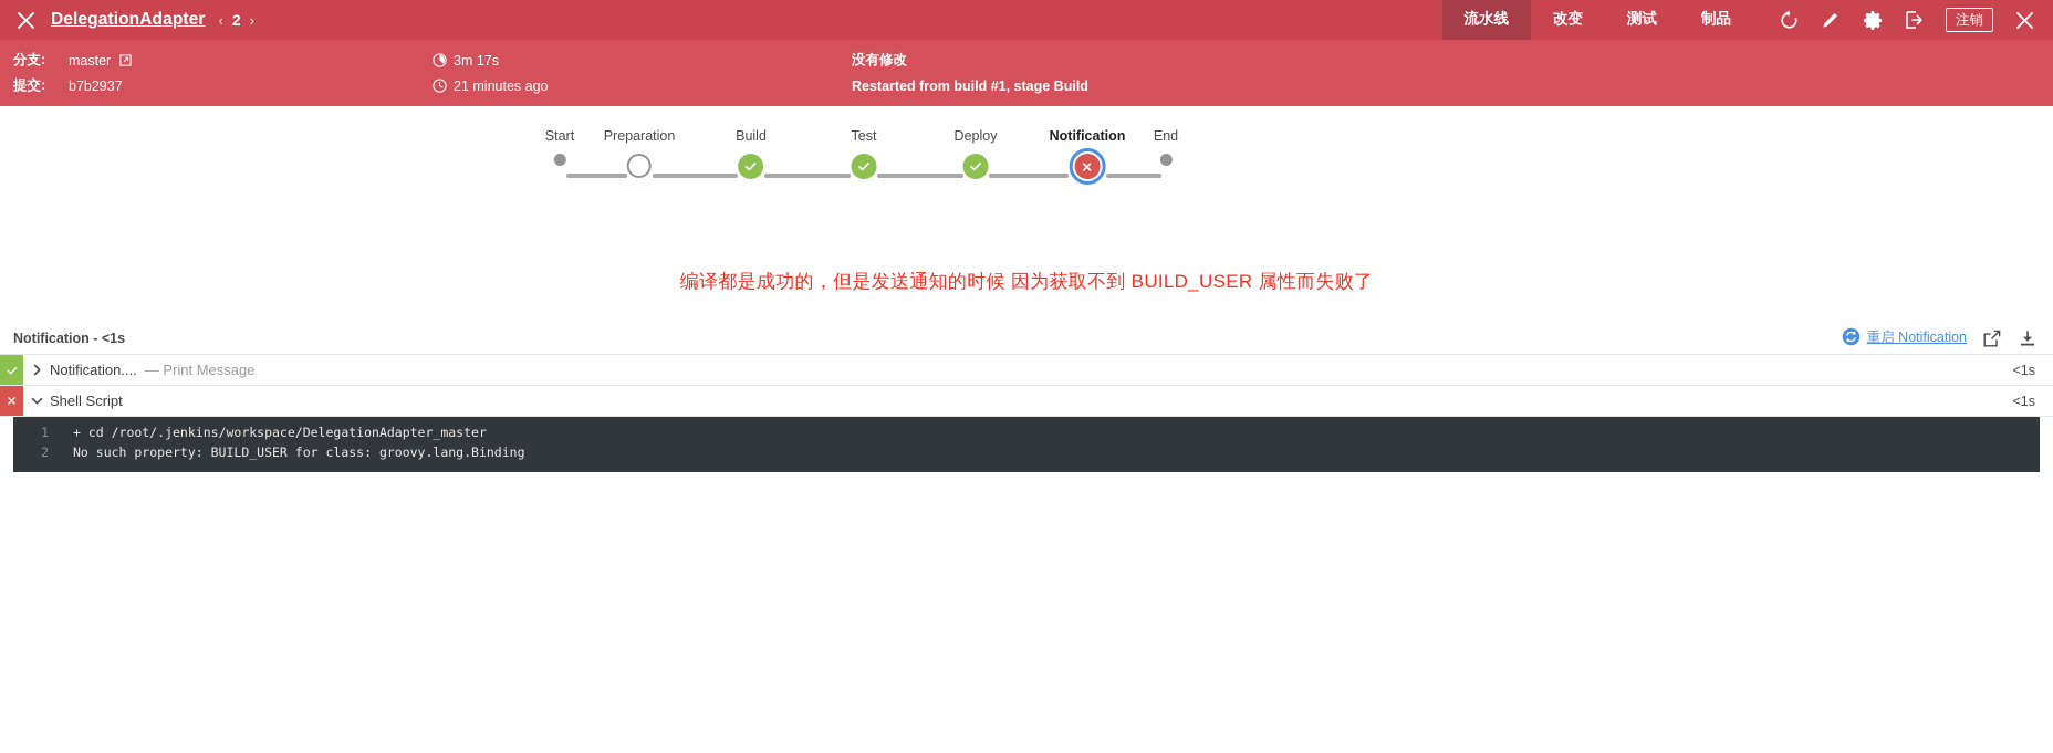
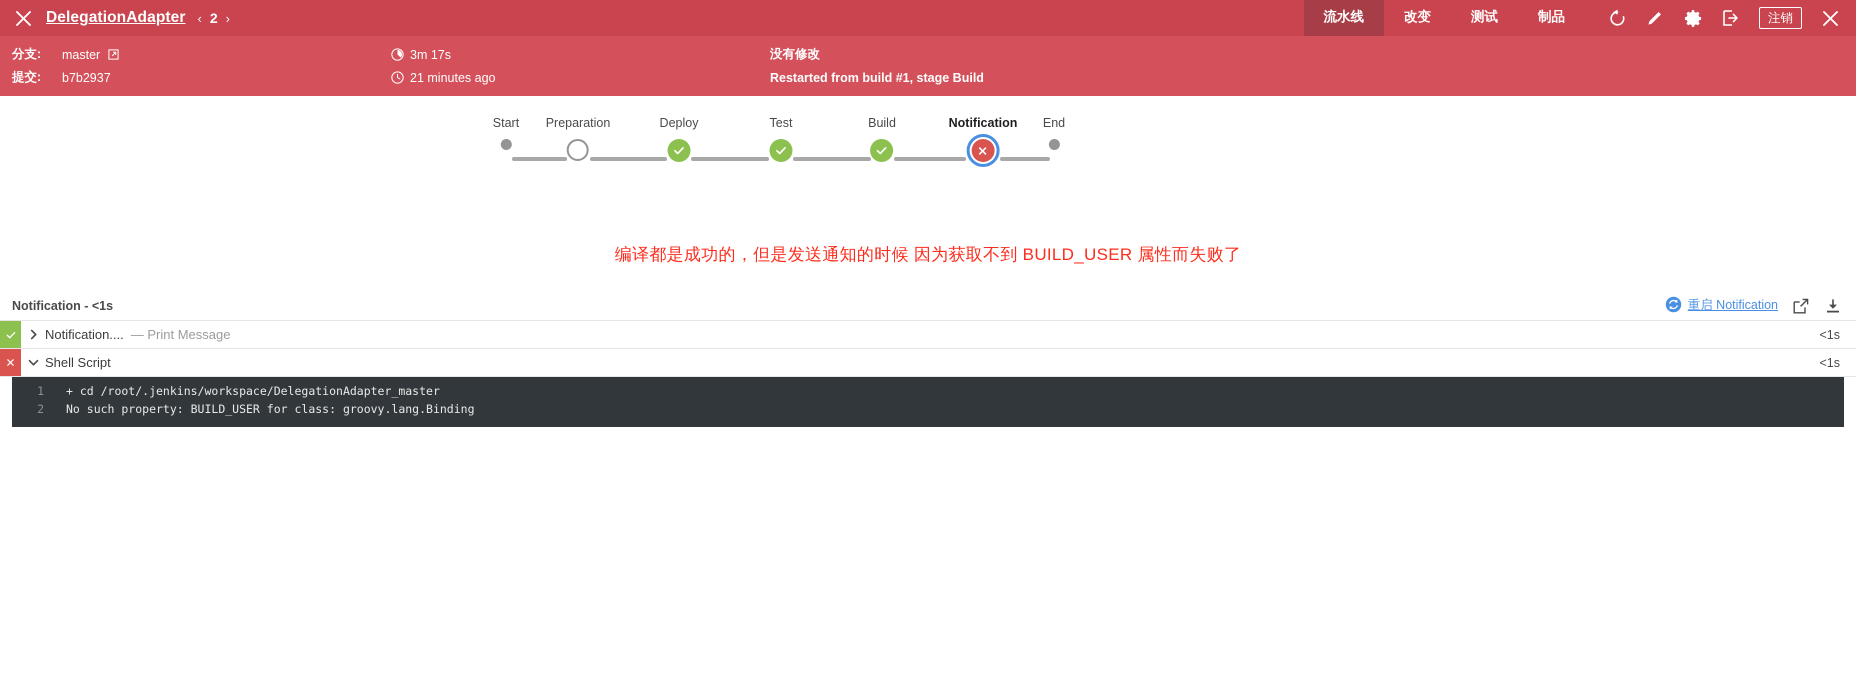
  DelegationAdapter
  ‹
  2
  ›
  流水线
  改变
  测试
  制品
  注销
  分支:
  master
  提交:
  b7b2937
  3m 17s
  21 minutes ago
  没有修改
  Restarted from build #1, stage Build
  Start
  Preparation
- Build
+ Deploy
  Test
- Deploy
+ Build
  Notification
  End
  编译都是成功的，但是发送通知的时候 因为获取不到 BUILD_USER 属性而失败了
  Notification - <1s
  重启 Notification
  Notification....
  — Print Message
  <1s
  Shell Script
  <1s
  1
  + cd /root/.jenkins/workspace/DelegationAdapter_master
  2
  No such property: BUILD_USER for class: groovy.lang.Binding
